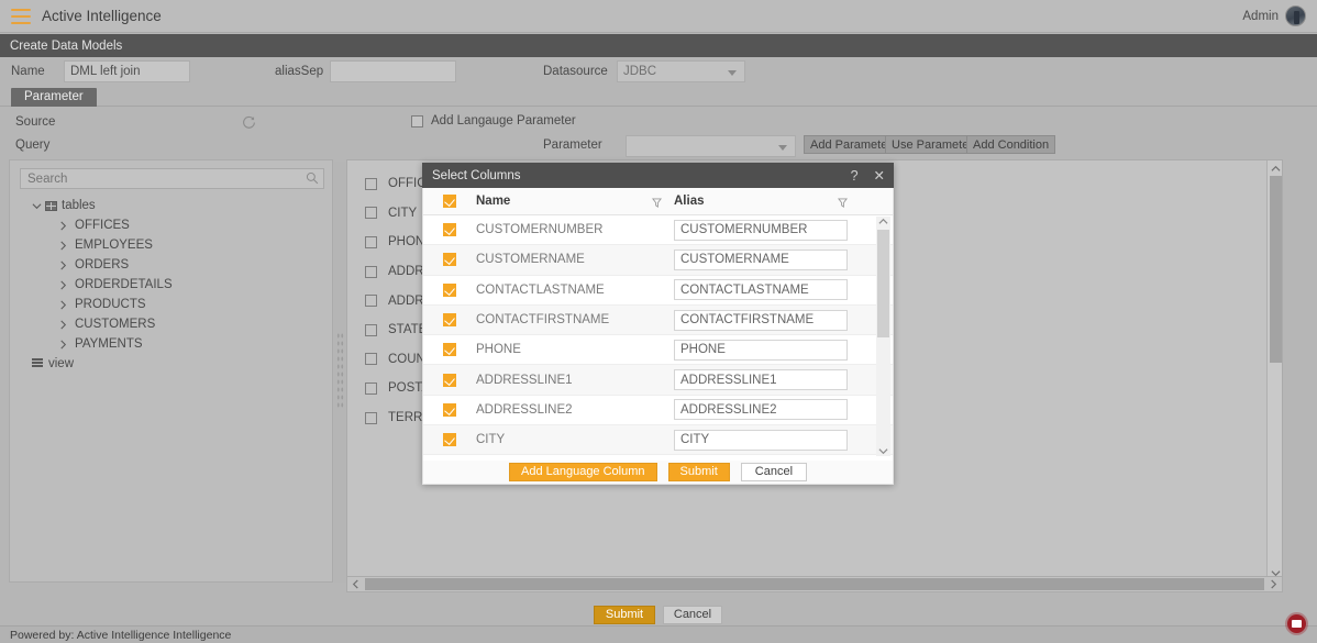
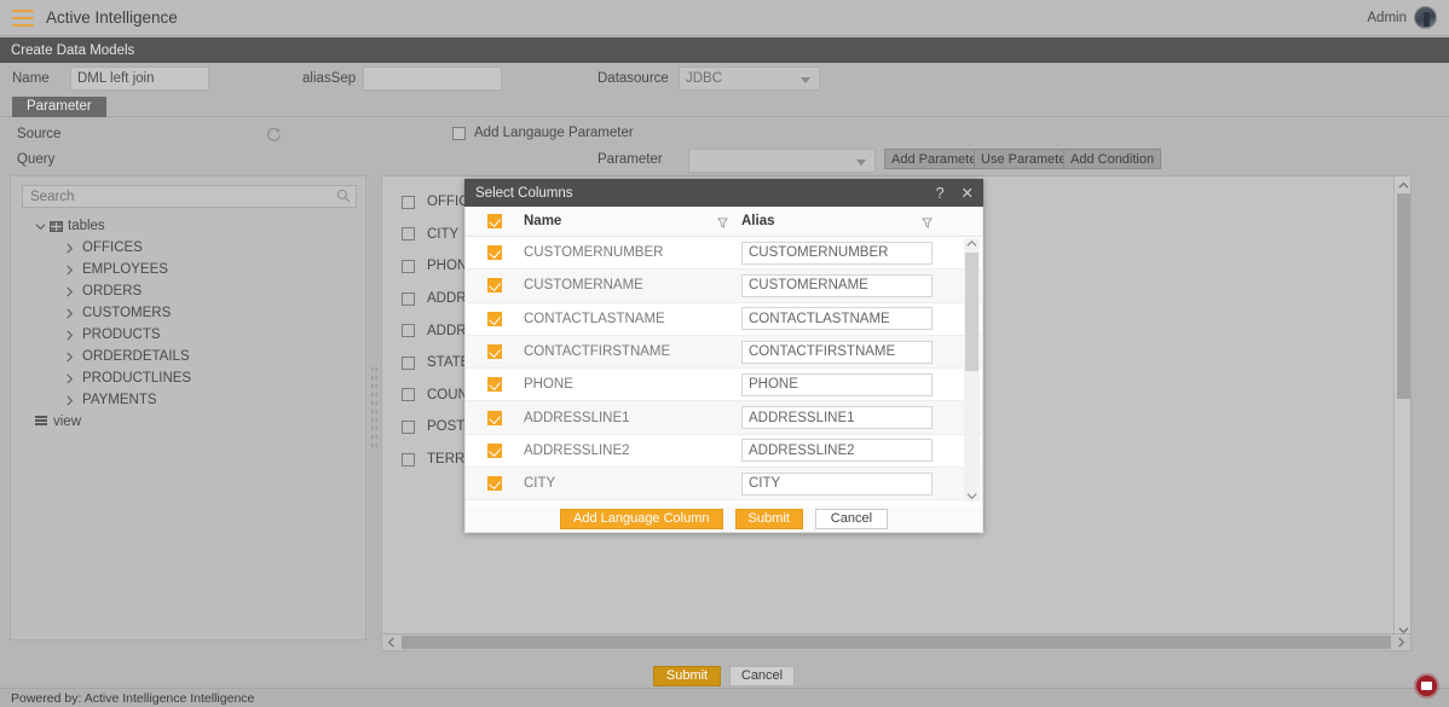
  Active Intelligence
  Admin
  Create Data Models
  Name
  DML left join
  aliasSep
  Datasource
  JDBC
  Parameter
  Source
  Add Langauge Parameter
  Query
  Parameter
  Add Paramet
  Use Paramet
  Add Condition
  Search
  tables
  OFFICES
  EMPLOYEES
  ORDERS
- ORDERDETAILS
+ CUSTOMERS
  PRODUCTS
- CUSTOMERS
+ ORDERDETAILS
+ PRODUCTLINES
  PAYMENTS
  view
  CITY
  PHON
  STAT
  Submit
  Cancel
  Powered by: Active Intelligence Intelligence
  Select Columns
  ?
  ✕
  Name
  Alias
  CUSTOMERNUMBER
  CUSTOMERNUMBER
  CUSTOMERNAME
  CUSTOMERNAME
  CONTACTLASTNAME
  CONTACTLASTNAME
  CONTACTFIRSTNAME
  CONTACTFIRSTNAME
  PHONE
  PHONE
  ADDRESSLINE1
  ADDRESSLINE1
  ADDRESSLINE2
  ADDRESSLINE2
  CITY
  CITY
  Add Language Column
  Submit
  Cancel
